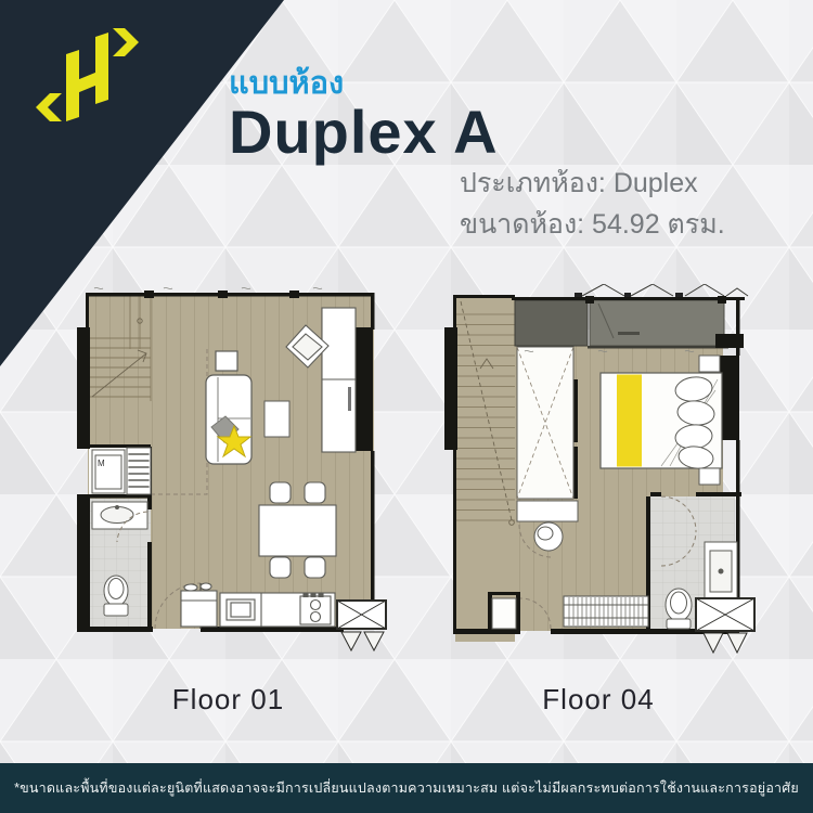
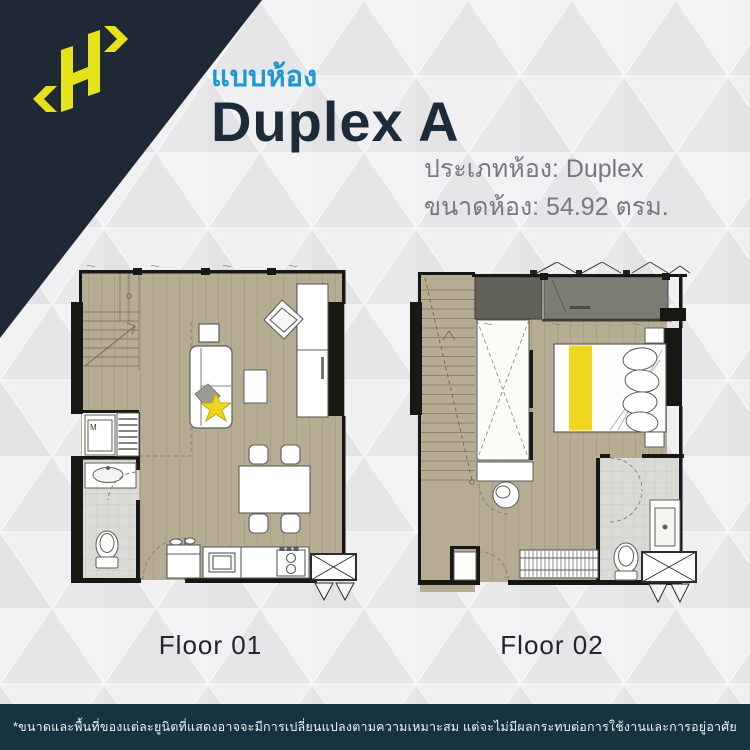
  แบบห้อง
  Duplex A
  ประเภทห้อง: Duplex
  ขนาดห้อง: 54.92 ตรม.
  M
  Floor 01
- Floor 04
+ Floor 02
  *ขนาดและพื้นที่ของแต่ละยูนิตที่แสดงอาจจะมีการเปลี่ยนแปลงตามความเหมาะสม แต่จะไม่มีผลกระทบต่อการใช้งานและการอยู่อาศัย
